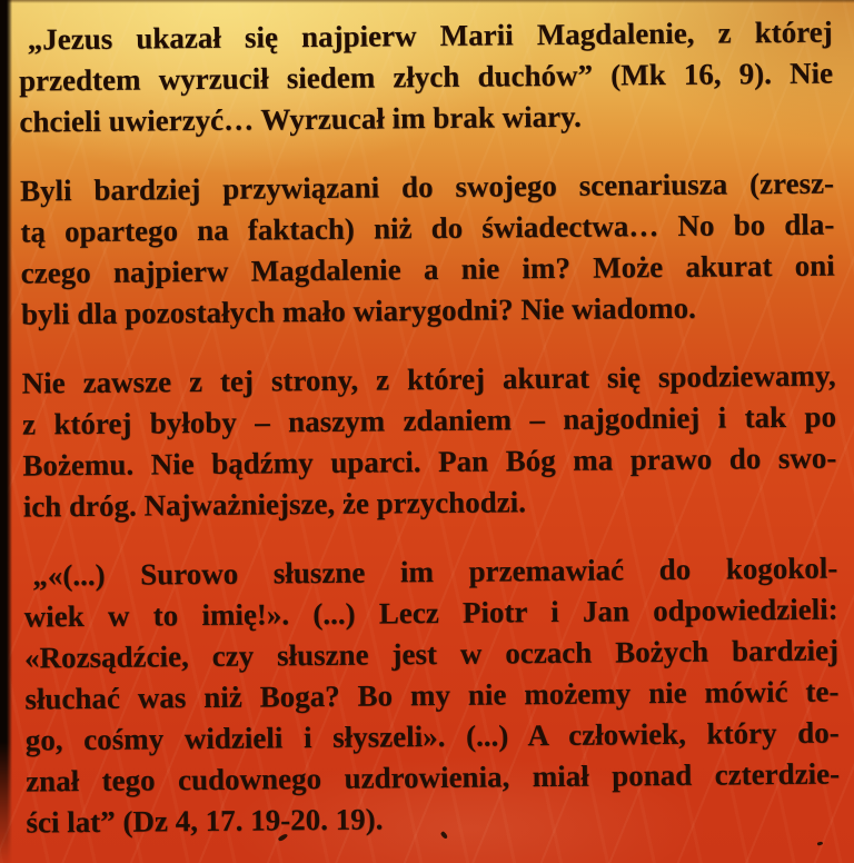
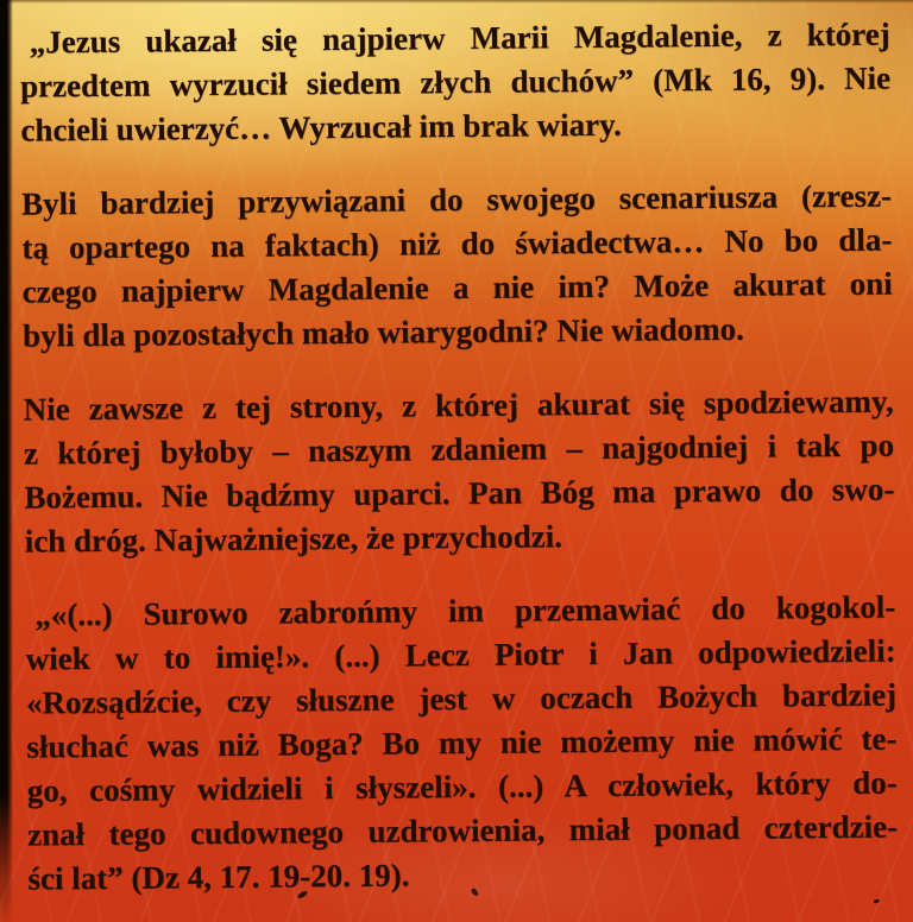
  „Jezus ukazał się najpierw Marii Magdalenie, z której
  przedtem wyrzucił siedem złych duchów” (Mk 16, 9). Nie
  chcieli uwierzyć… Wyrzucał im brak wiary.
  Byli bardziej przywiązani do swojego scenariusza (zresz-
  tą opartego na faktach) niż do świadectwa… No bo dla-
  czego najpierw Magdalenie a nie im? Może akurat oni
  byli dla pozostałych mało wiarygodni? Nie wiadomo.
  Nie zawsze z tej strony, z której akurat się spodziewamy,
  z której byłoby – naszym zdaniem – najgodniej i tak po
  Bożemu. Nie bądźmy uparci. Pan Bóg ma prawo do swo-
  ich dróg. Najważniejsze, że przychodzi.
- „«(...) Surowo słuszne im przemawiać do kogokol-
+ „«(...) Surowo zabrońmy im przemawiać do kogokol-
  wiek w to imię!». (...) Lecz Piotr i Jan odpowiedzieli:
  «Rozsądźcie, czy słuszne jest w oczach Bożych bardziej
  słuchać was niż Boga? Bo my nie możemy nie mówić te-
  go, cośmy widzieli i słyszeli». (...) A człowiek, który do-
  znał tego cudownego uzdrowienia, miał ponad czterdzie-
  ści lat” (Dz 4, 17. 19-20. 19).
